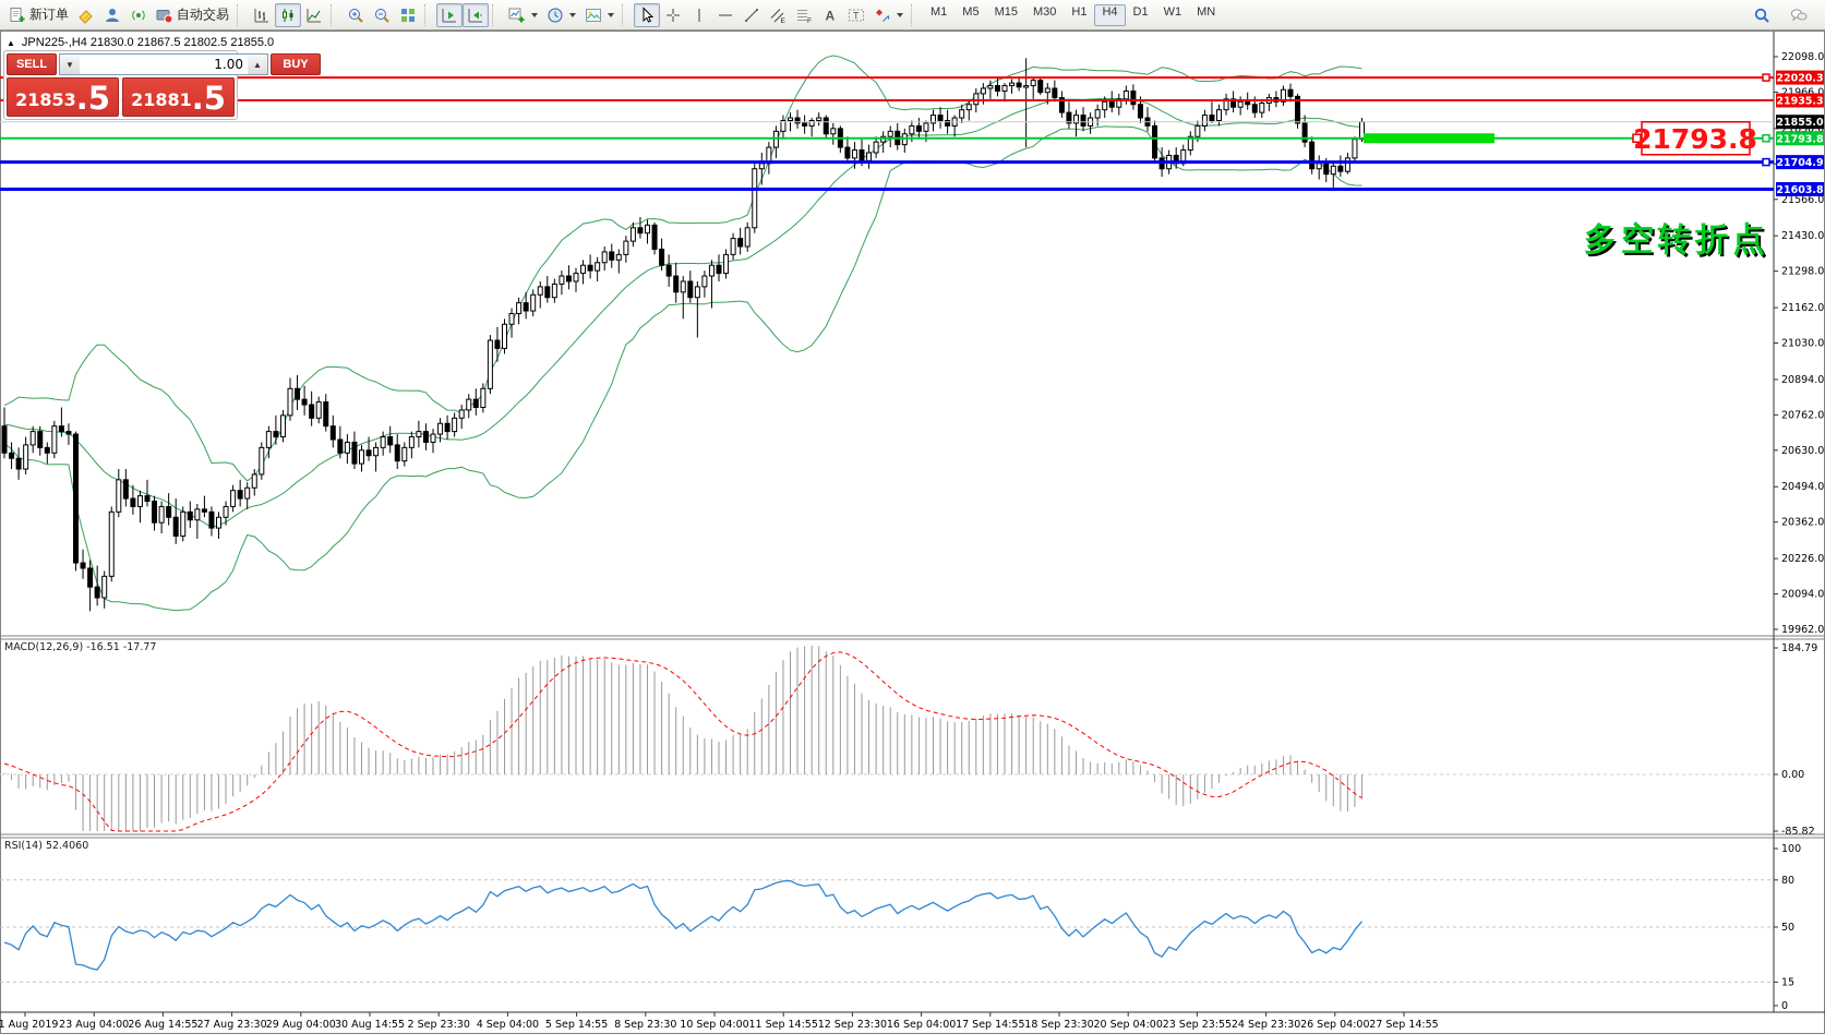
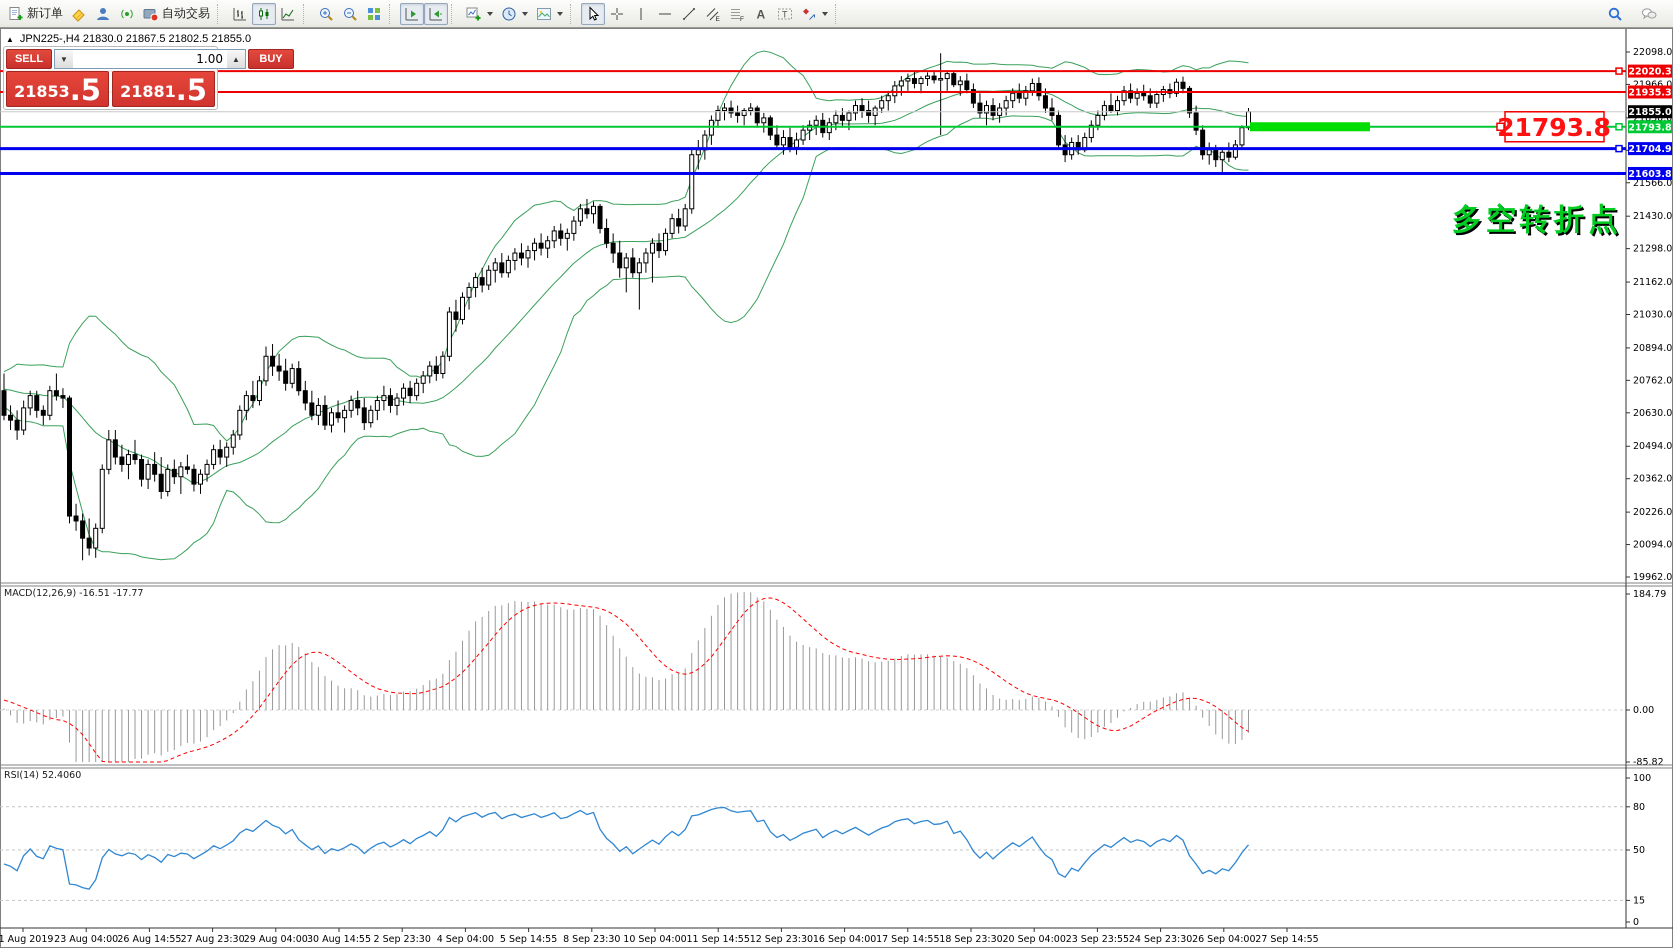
  新订单
  自动交易
  A
  T
- M1
- M5
- M15
- M30
- H1
- H4
- D1
- W1
- MN
  22098.0
  21966.0
  21830.0
  21566.0
  21430.0
  21298.0
  21162.0
  21030.0
  20894.0
  20762.0
  20630.0
  20494.0
  20362.0
  20226.0
  20094.0
  19962.0
  22020.3
  21935.3
  21855.0
  21793.8
  21704.9
  21603.8
  21793.8
  多空转折点
  MACD(12,26,9) -16.51 -17.77
  184.79
  0.00
  -85.82
  RSI(14) 52.4060
  100
  80
  50
  15
  0
  1 Aug 2019
  23 Aug 04:00
  26 Aug 14:55
  27 Aug 23:30
  29 Aug 04:00
  30 Aug 14:55
  2 Sep 23:30
  4 Sep 04:00
  5 Sep 14:55
  8 Sep 23:30
  10 Sep 04:00
  11 Sep 14:55
  12 Sep 23:30
  16 Sep 04:00
  17 Sep 14:55
  18 Sep 23:30
  20 Sep 04:00
  23 Sep 23:55
  24 Sep 23:30
  26 Sep 04:00
  27 Sep 14:55
  ▲
  JPN225-,H4 21830.0 21867.5 21802.5 21855.0
  SELL
  ▼
  1.00
  ▲
  BUY
  21853
  .5
  21881
  .5
